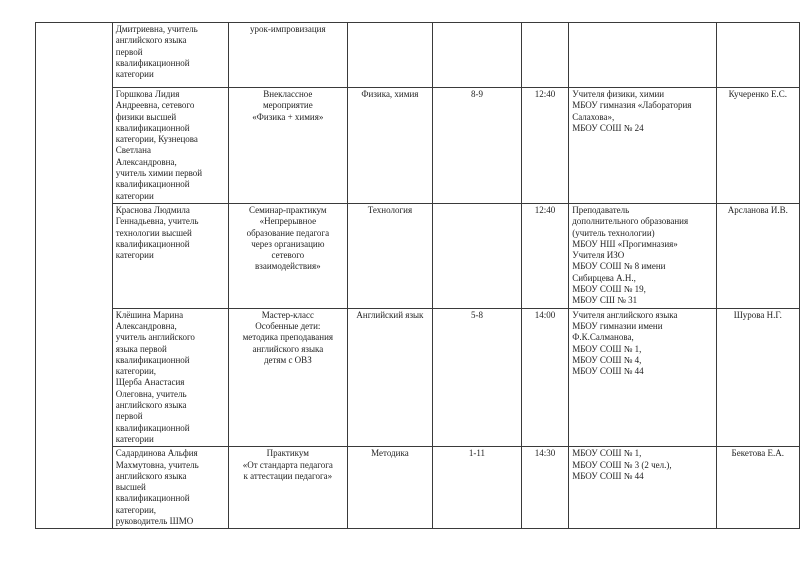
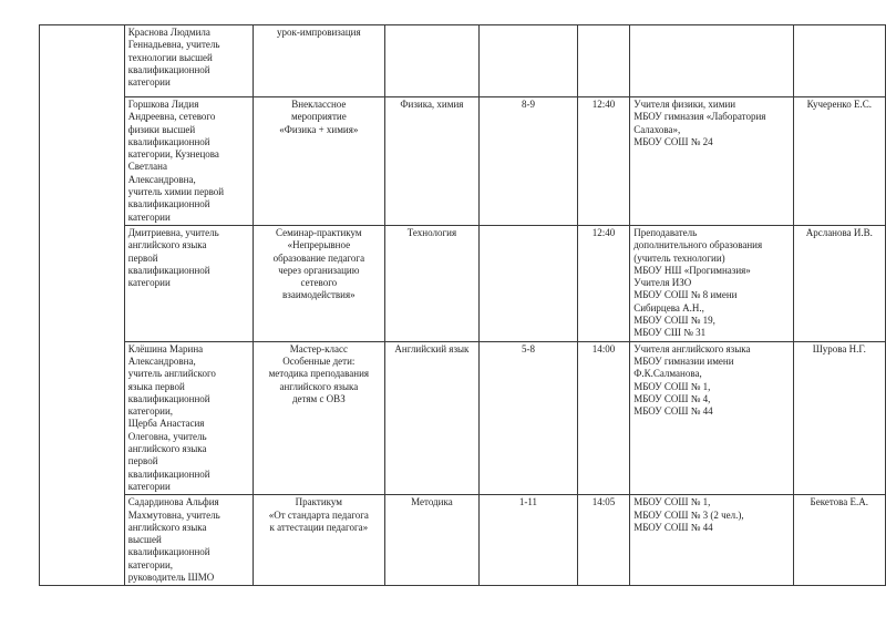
- 	Дмитриевна, учитель английского языка первой квалификационной категории	урок-импровизация
+ 	Краснова Людмила Геннадьевна, учитель технологии высшей квалификационной категории	урок-импровизация
  Горшкова Лидия Андреевна, сетевого физики высшей квалификационной категории, Кузнецова Светлана Александровна, учитель химии первой квалификационной категории	Внеклассное мероприятие «Физика + химия»	Физика, химия	8-9	12:40	Учителя физики, химии МБОУ гимназия «Лаборатория Салахова», МБОУ СОШ № 24	Кучеренко Е.С.
- Краснова Людмила Геннадьевна, учитель технологии высшей квалификационной категории	Семинар-практикум «Непрерывное образование педагога через организацию сетевого взаимодействия»	Технология		12:40	Преподаватель дополнительного образования (учитель технологии) МБОУ НШ «Прогимназия» Учителя ИЗО МБОУ СОШ № 8 имени Сибирцева А.Н., МБОУ СОШ № 19, МБОУ СШ № 31	Арсланова И.В.
+ Дмитриевна, учитель английского языка первой квалификационной категории	Семинар-практикум «Непрерывное образование педагога через организацию сетевого взаимодействия»	Технология		12:40	Преподаватель дополнительного образования (учитель технологии) МБОУ НШ «Прогимназия» Учителя ИЗО МБОУ СОШ № 8 имени Сибирцева А.Н., МБОУ СОШ № 19, МБОУ СШ № 31	Арсланова И.В.
  Клёшина Марина Александровна, учитель английского языка первой квалификационной категории, Щерба Анастасия Олеговна, учитель английского языка первой квалификационной категории	Мастер-класс Особенные дети: методика преподавания английского языка детям с ОВЗ	Английский язык	5-8	14:00	Учителя английского языка МБОУ гимназии имени Ф.К.Салманова, МБОУ СОШ № 1, МБОУ СОШ № 4, МБОУ СОШ № 44	Шурова Н.Г.
- Садардинова Альфия Махмутовна, учитель английского языка высшей квалификационной категории, руководитель ШМО	Практикум «От стандарта педагога к аттестации педагога»	Методика	1-11	14:30	МБОУ СОШ № 1, МБОУ СОШ № 3 (2 чел.), МБОУ СОШ № 44	Бекетова Е.А.
+ Садардинова Альфия Махмутовна, учитель английского языка высшей квалификационной категории, руководитель ШМО	Практикум «От стандарта педагога к аттестации педагога»	Методика	1-11	14:05	МБОУ СОШ № 1, МБОУ СОШ № 3 (2 чел.), МБОУ СОШ № 44	Бекетова Е.А.
